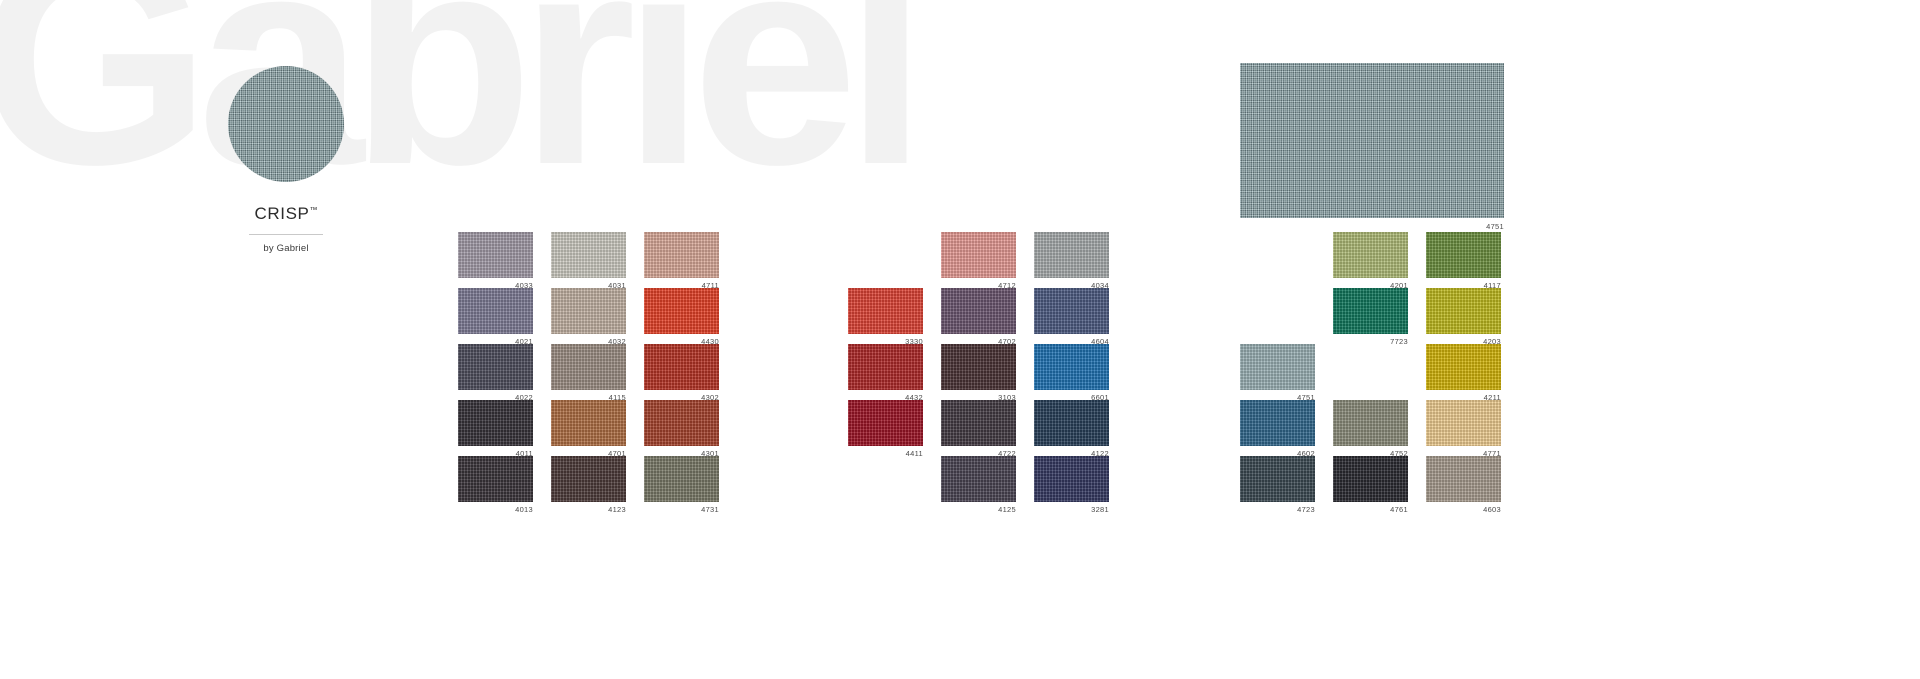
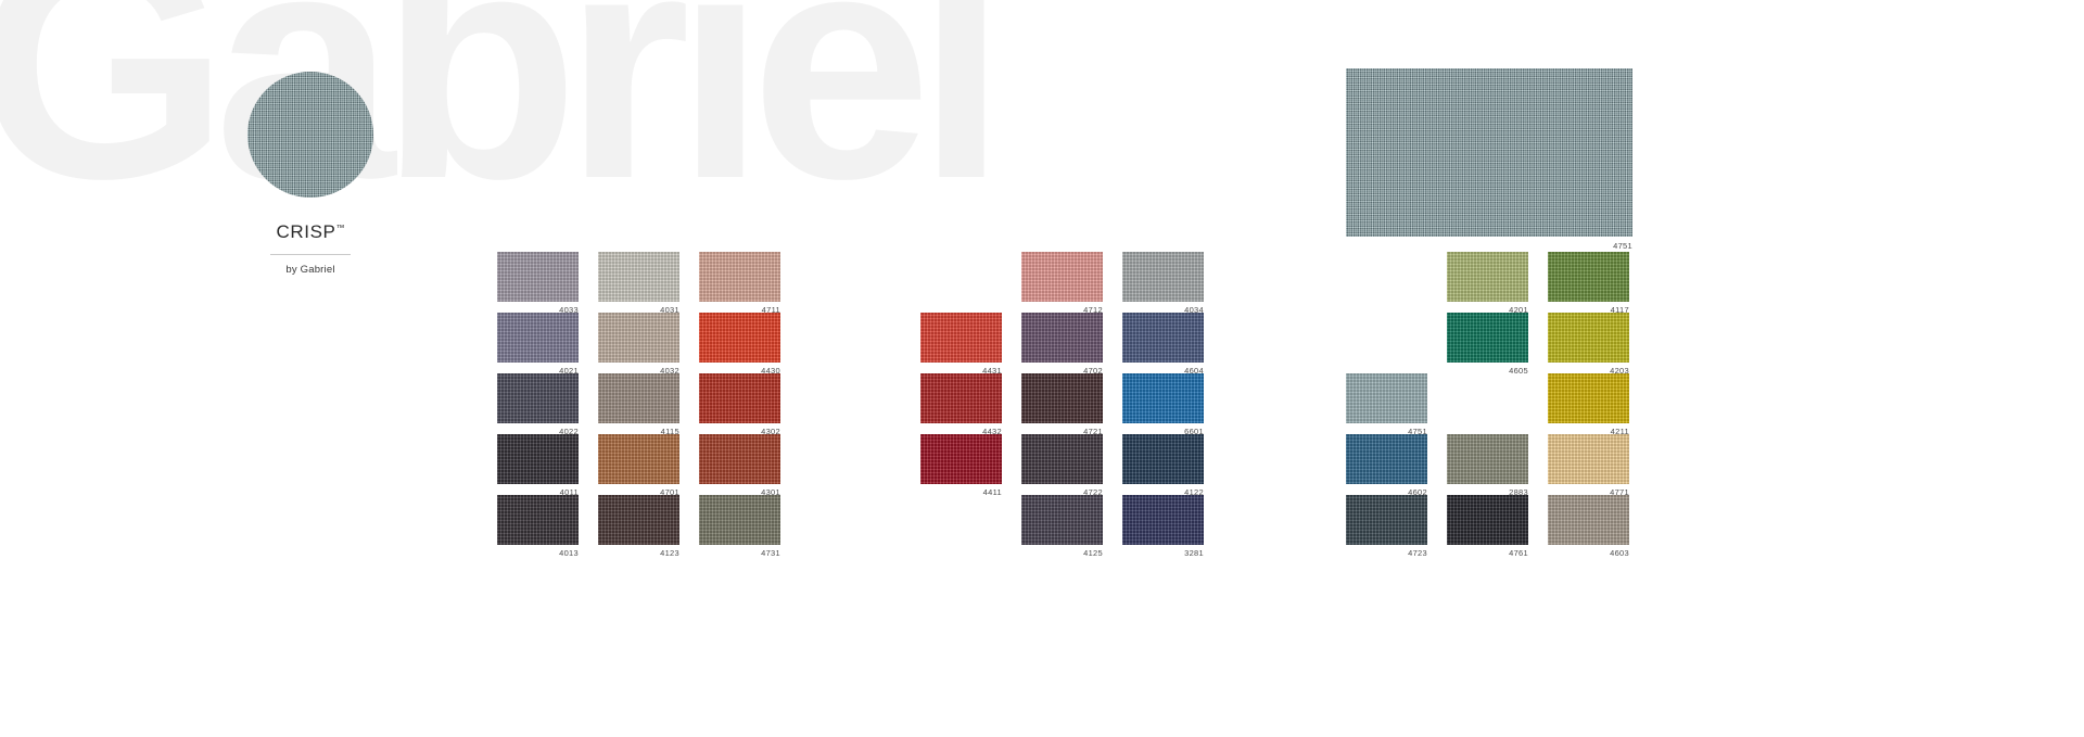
  Gabriel
  CRISP™
  by Gabriel
  4751
  4033
  4021
  4022
  4011
  4013
  4031
  4032
  4115
  4701
  4123
  4711
  4430
  4302
  4301
  4731
- 3330
+ 4431
  4432
  4411
  4712
  4702
- 3103
+ 4721
  4722
  4125
  4034
  4604
  6601
  4122
  3281
  4751
  4602
  4723
  4201
- 7723
+ 4605
- 4752
+ 2883
  4761
  4117
  4203
  4211
  4771
  4603
